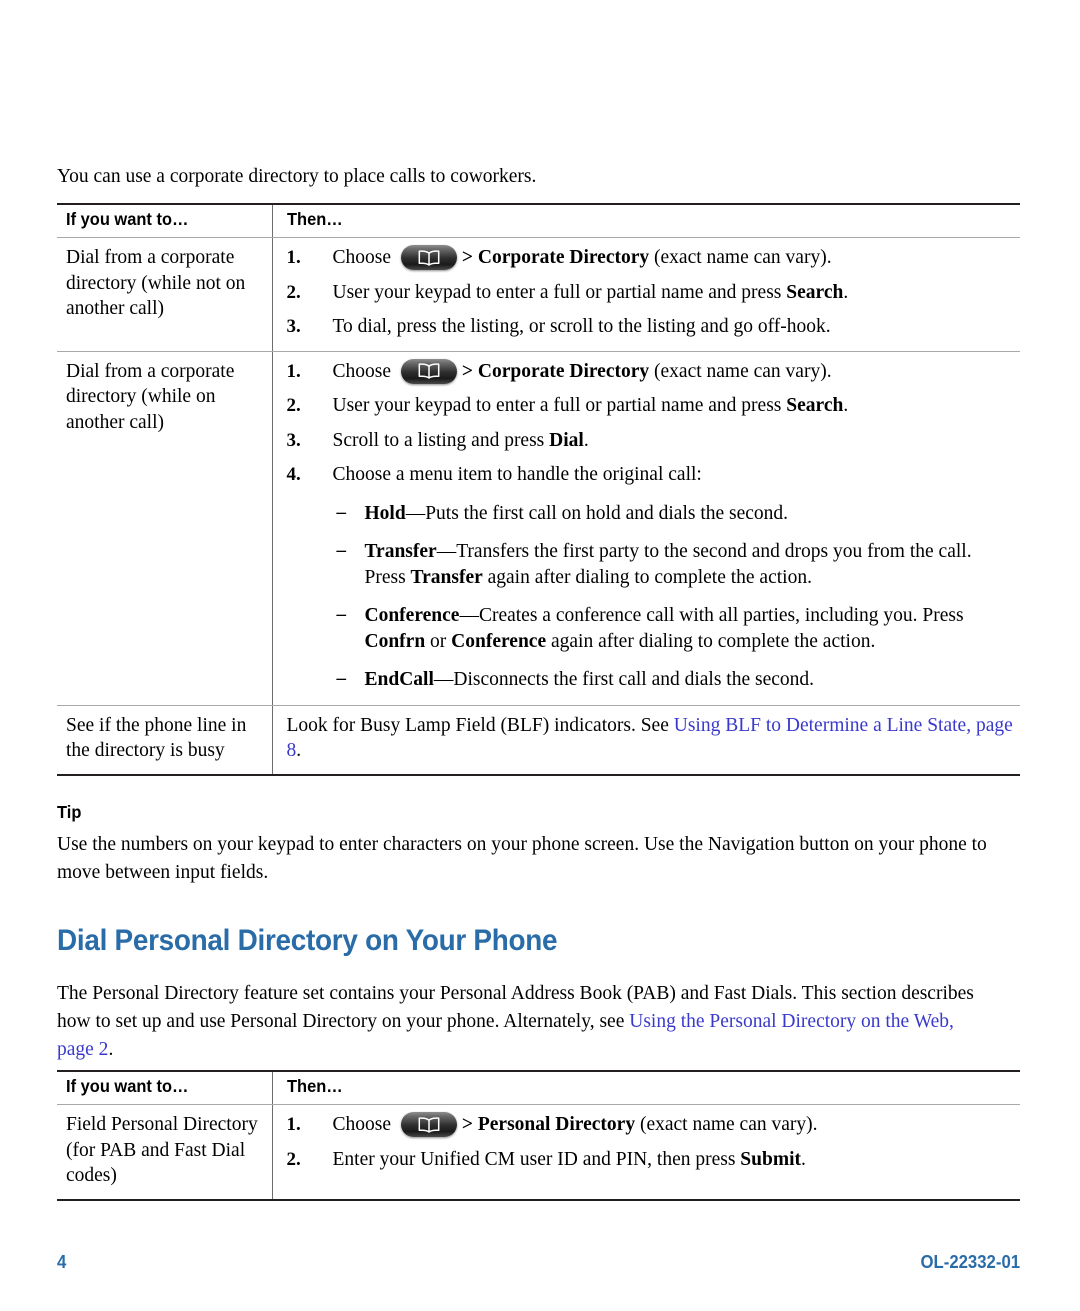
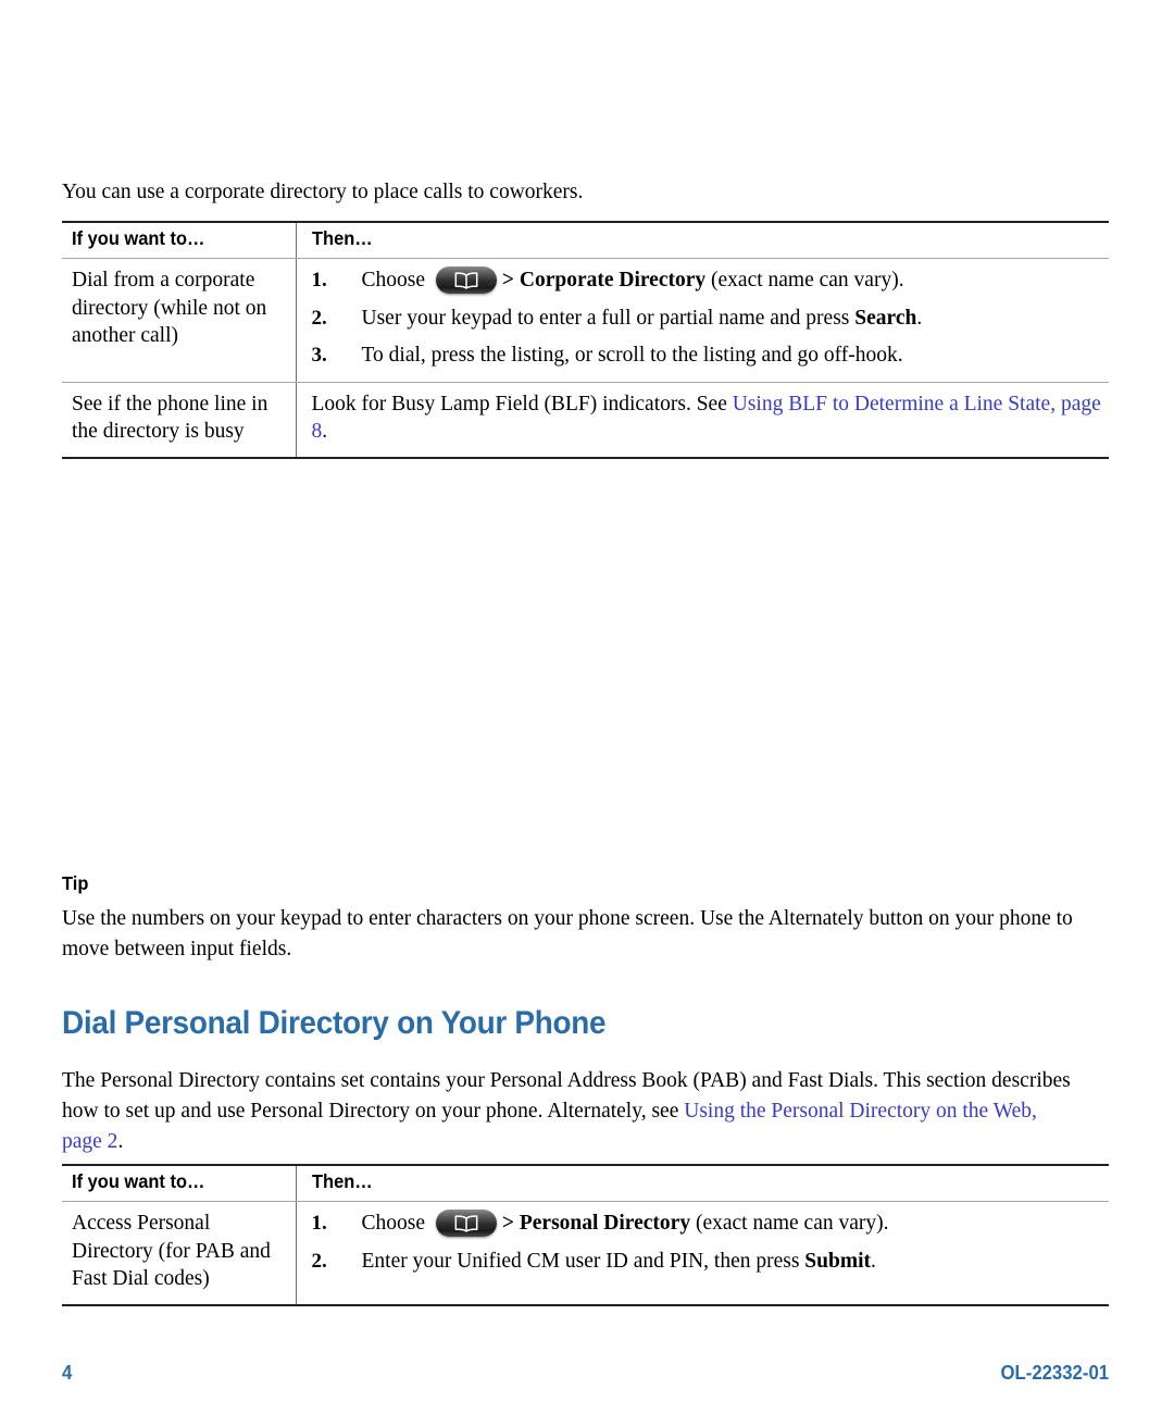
  You can use a corporate directory to place calls to coworkers.
  If you want to…	Then…
  Dial from a corporate directory (while not on another call)	1. Choose > Corporate Directory (exact name can vary). 2. User your keypad to enter a full or partial name and press Search. 3. To dial, press the listing, or scroll to the listing and go off-hook.
- Dial from a corporate directory (while on another call)	1. Choose > Corporate Directory (exact name can vary). 2. User your keypad to enter a full or partial name and press Search. 3. Scroll to a listing and press Dial. 4. Choose a menu item to handle the original call: – Hold—Puts the first call on hold and dials the second. – Transfer—Transfers the first party to the second and drops you from the call. Press Transfer again after dialing to complete the action. – Conference—Creates a conference call with all parties, including you. Press Confrn or Conference again after dialing to complete the action. – EndCall—Disconnects the first call and dials the second.
  See if the phone line in the directory is busy	Look for Busy Lamp Field (BLF) indicators. See Using BLF to Determine a Line State, page 8.
  Tip
- Use the numbers on your keypad to enter characters on your phone screen. Use the Navigation button on your phone to move between input fields.
+ Use the numbers on your keypad to enter characters on your phone screen. Use the Alternately button on your phone to move between input fields.
  Dial Personal Directory on Your Phone
- The Personal Directory feature set contains your Personal Address Book (PAB) and Fast Dials. This section describes how to set up and use Personal Directory on your phone. Alternately, see Using the Personal Directory on the Web, page 2.
+ The Personal Directory contains set contains your Personal Address Book (PAB) and Fast Dials. This section describes how to set up and use Personal Directory on your phone. Alternately, see Using the Personal Directory on the Web, page 2.
  If you want to…	Then…
- Field Personal Directory (for PAB and Fast Dial codes)	1. Choose > Personal Directory (exact name can vary). 2. Enter your Unified CM user ID and PIN, then press Submit.
+ Access Personal Directory (for PAB and Fast Dial codes)	1. Choose > Personal Directory (exact name can vary). 2. Enter your Unified CM user ID and PIN, then press Submit.
  4
  OL-22332-01
